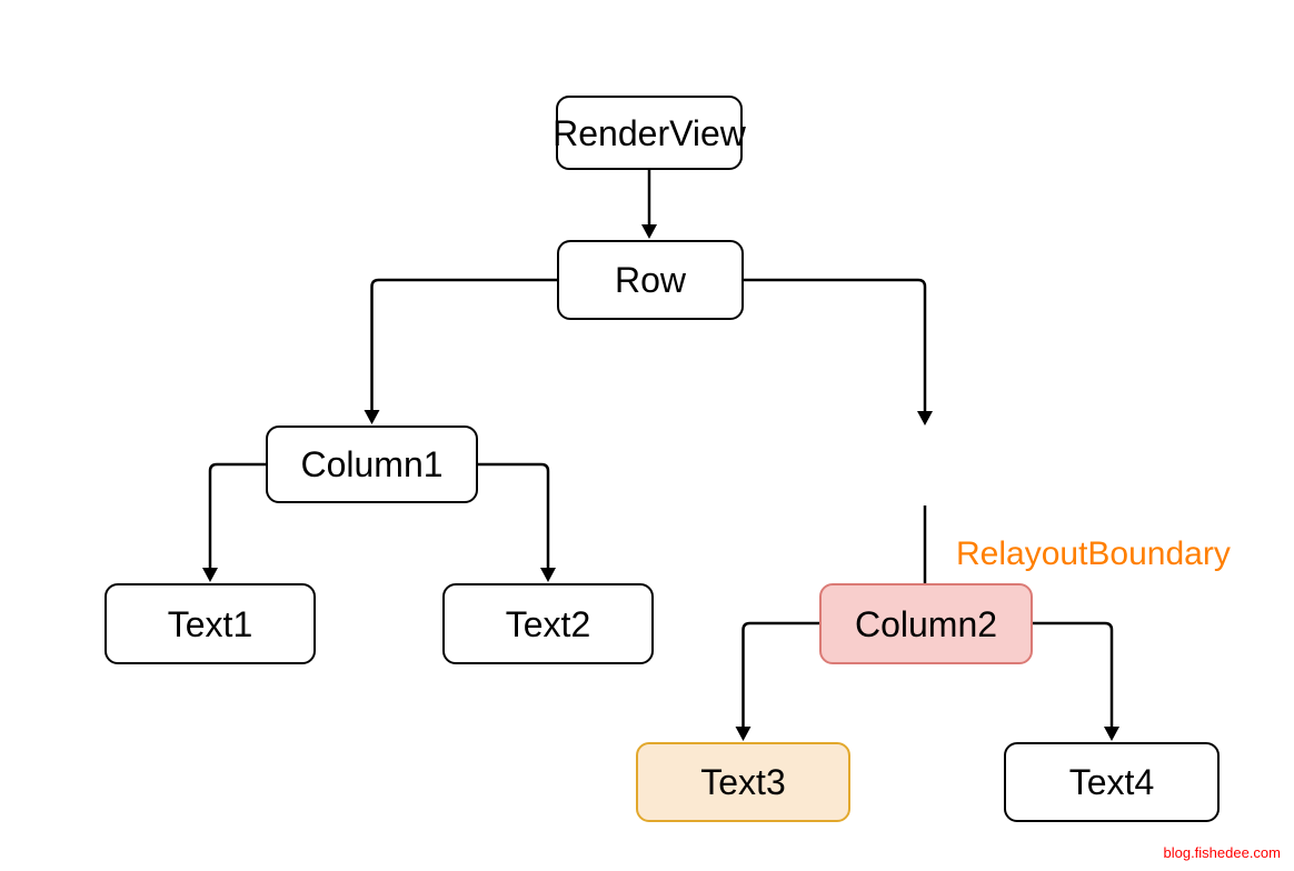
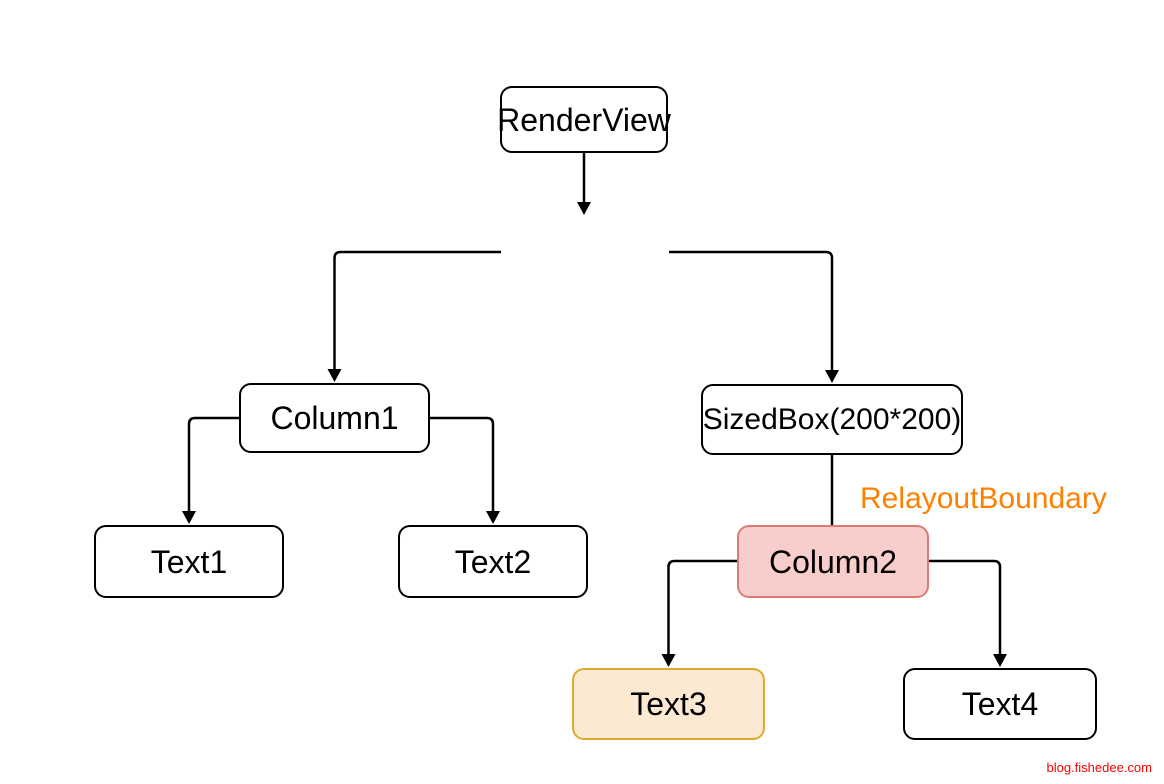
  RenderView
- Row
  Column1
+ SizedBox(200*200)
  Text1
  Text2
  Column2
  Text3
  Text4
  RelayoutBoundary
  blog.fishedee.com
